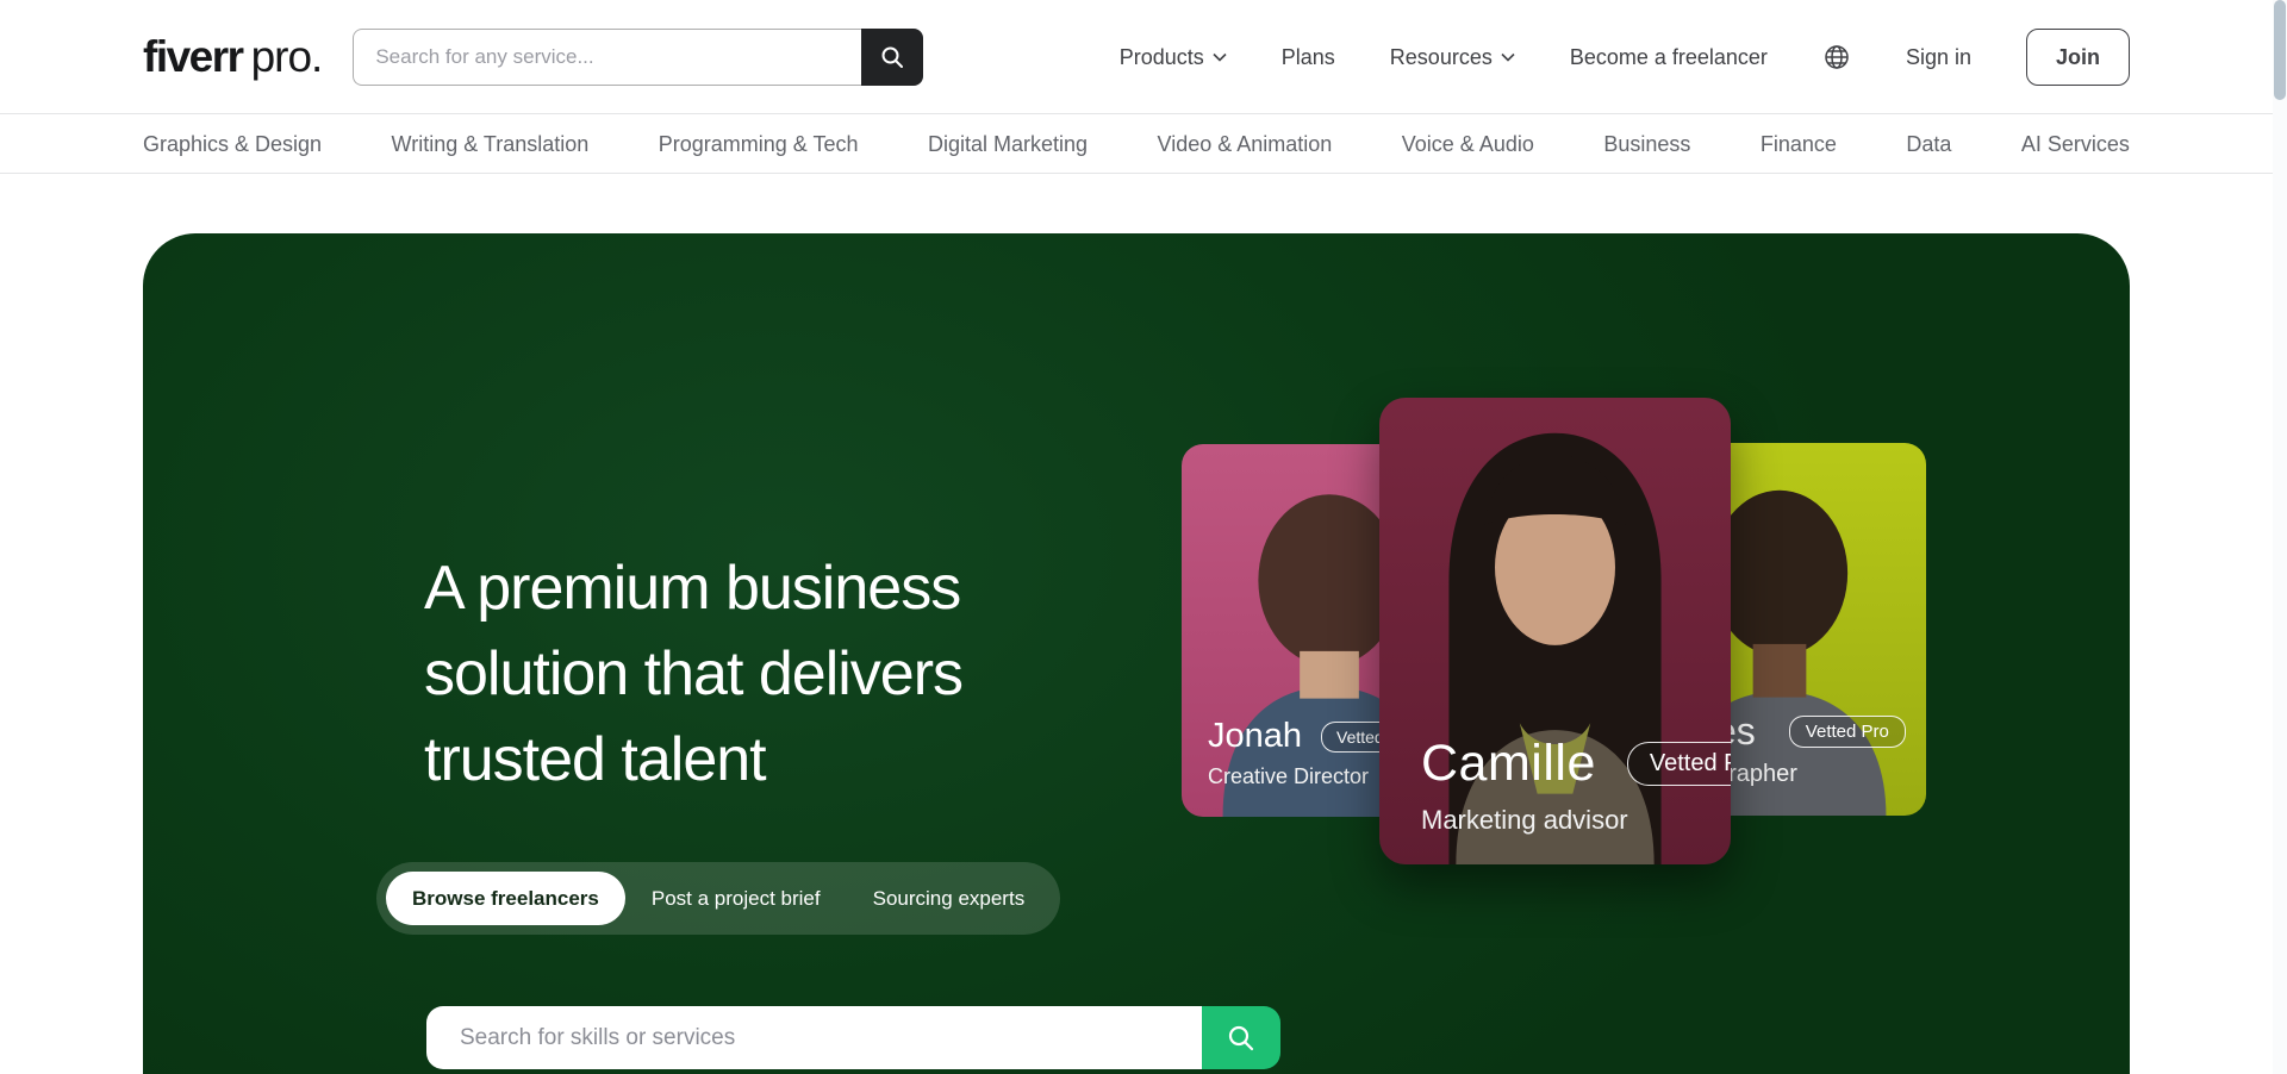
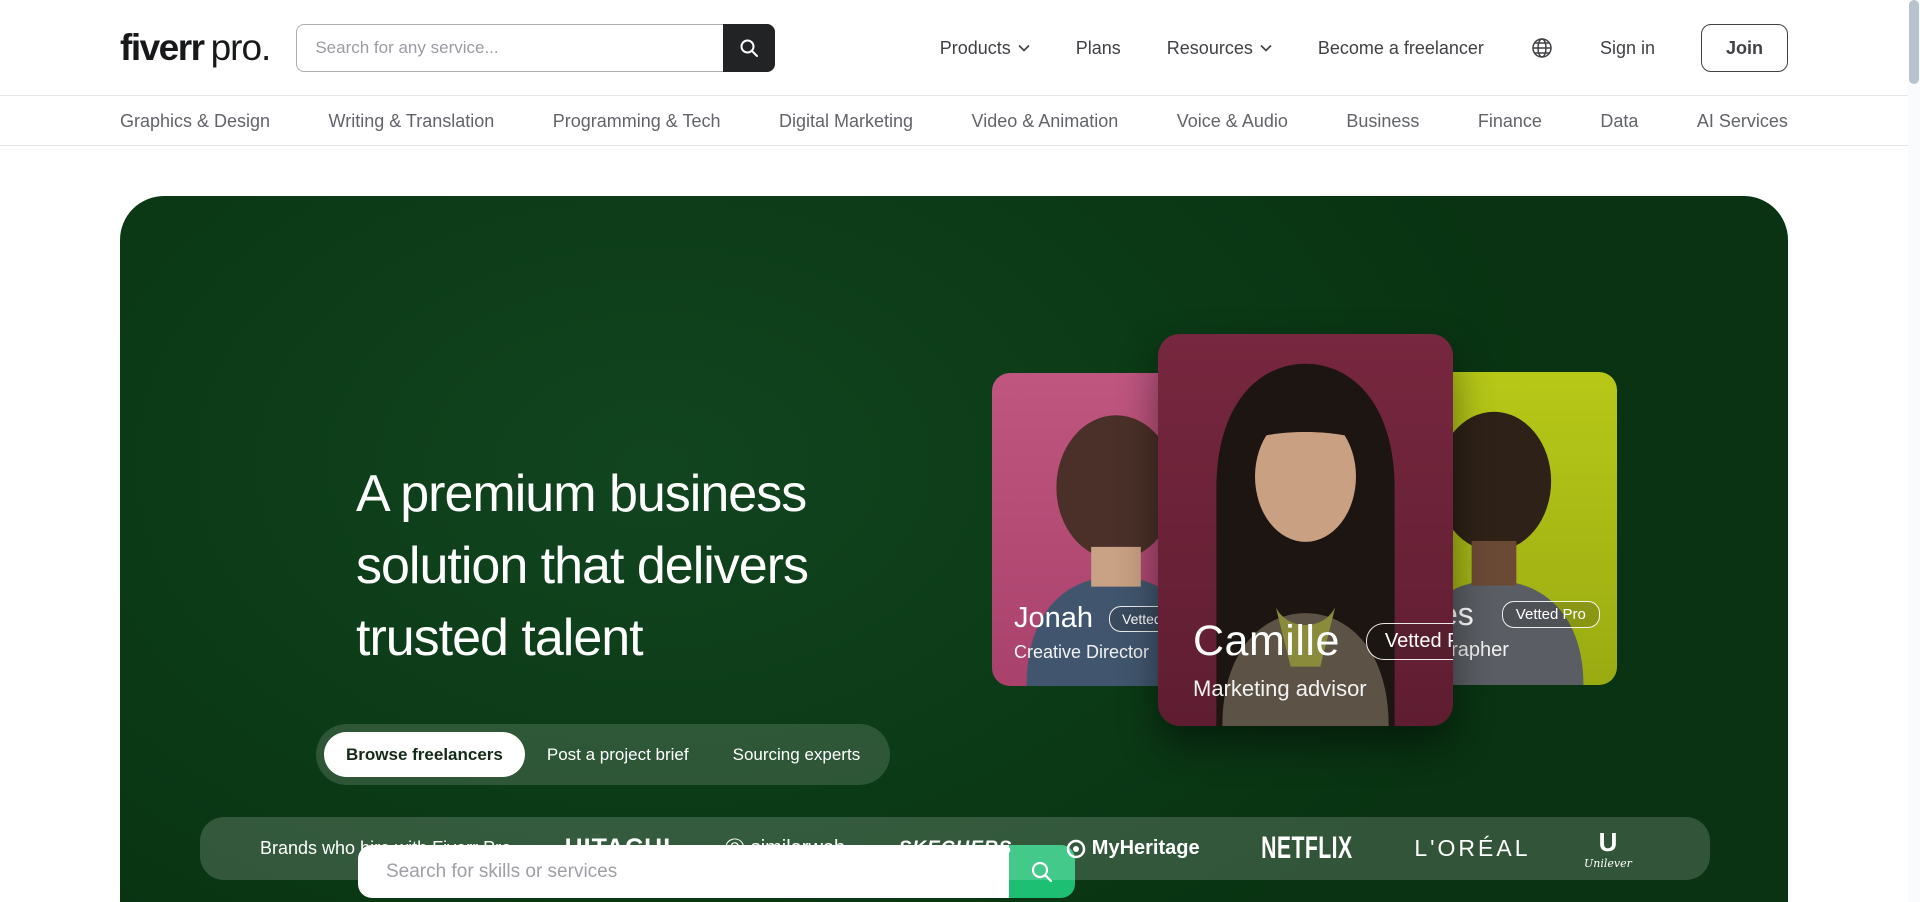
  fiverr
  pro.
  Search for any service...
  Products
  Plans
  Resources
  Become a freelancer
  Sign in
  Join
  Graphics & Design
  Writing & Translation
  Programming & Tech
  Digital Marketing
  Video & Animation
  Voice & Audio
  Business
  Finance
  Data
  AI Services
  A premium business
  solution that delivers
  trusted talent
  Browse freelancers
  Post a project brief
  Sourcing experts
  Search for skills or services
  Jonah
  Creative Director
  Vetted Pro
  rapher
  Camille
  Marketing advisor
+ Brands who hire with Fiverr Pro
+ HITACHI
+ Ⓢ
+ similarweb
+ SKECHERS
+ MyHeritage
+ NETFLIX
+ L'ORÉAL
+ U
+ Unilever
